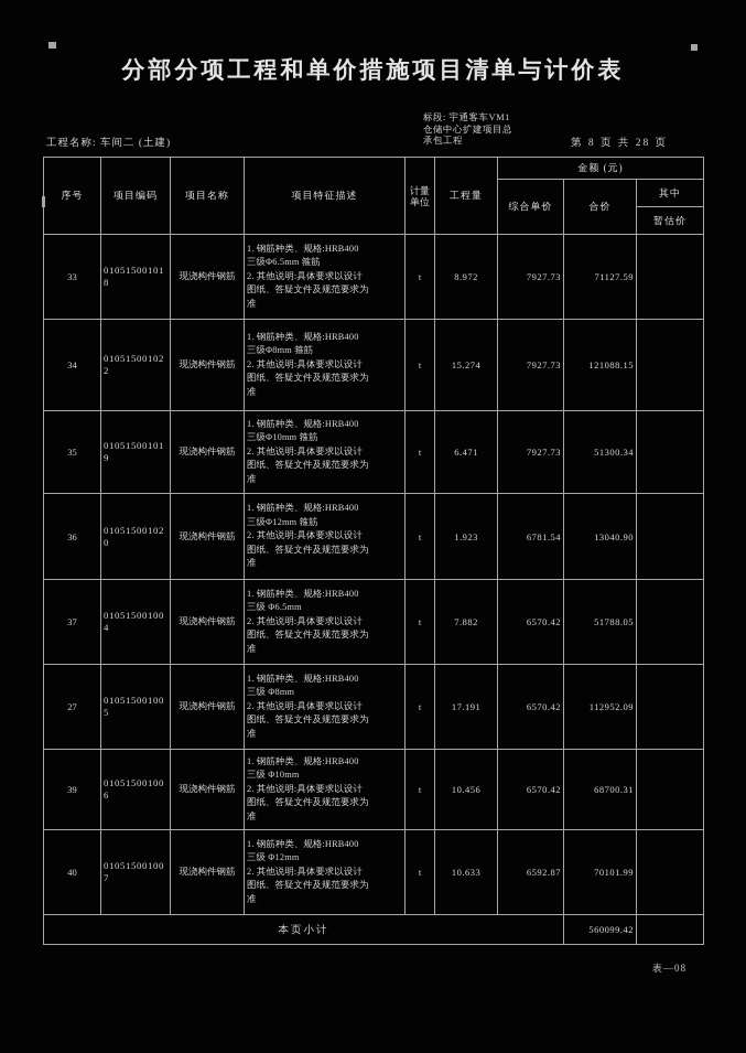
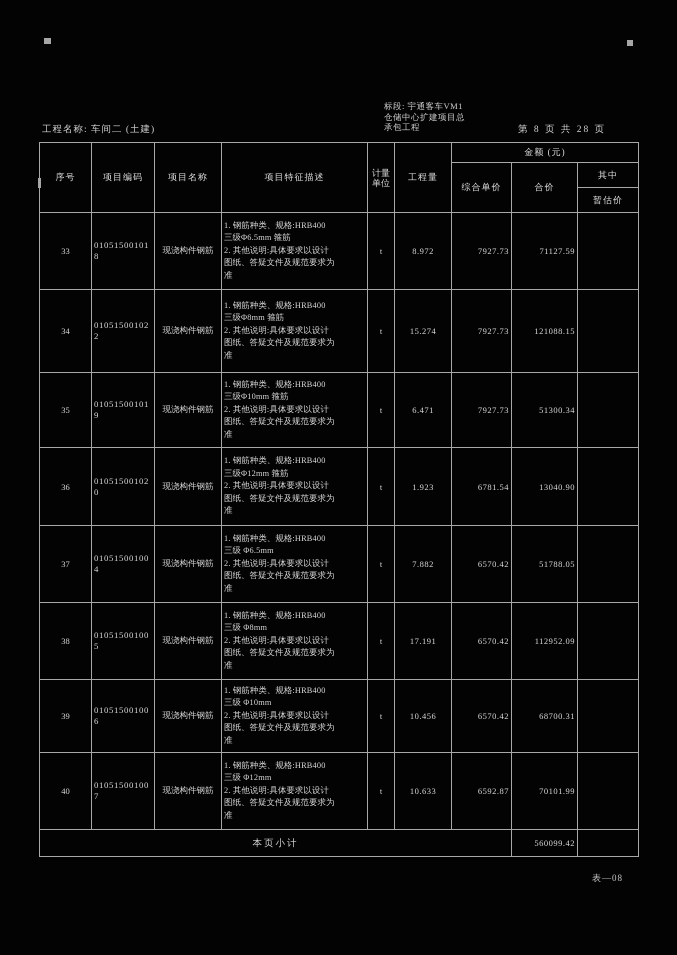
- 分部分项工程和单价措施项目清单与计价表
  标段: 宇通客车VM1
  仓储中心扩建项目总
  承包工程
  工程名称: 车间二 (土建)
  第 8 页 共 28 页
  序号	项目编码	项目名称	项目特征描述	计量 单位	工程量	金额 (元)
  综合单价	合价	其中
  暂估价
  33	010515001018	现浇构件钢筋	1. 钢筋种类、规格:HRB400 三级Φ6.5mm 箍筋 2. 其他说明:具体要求以设计 图纸、答疑文件及规范要求为 准	t	8.972	7927.73	71127.59
  34	010515001022	现浇构件钢筋	1. 钢筋种类、规格:HRB400 三级Φ8mm 箍筋 2. 其他说明:具体要求以设计 图纸、答疑文件及规范要求为 准	t	15.274	7927.73	121088.15
  35	010515001019	现浇构件钢筋	1. 钢筋种类、规格:HRB400 三级Φ10mm 箍筋 2. 其他说明:具体要求以设计 图纸、答疑文件及规范要求为 准	t	6.471	7927.73	51300.34
  36	010515001020	现浇构件钢筋	1. 钢筋种类、规格:HRB400 三级Φ12mm 箍筋 2. 其他说明:具体要求以设计 图纸、答疑文件及规范要求为 准	t	1.923	6781.54	13040.90
  37	010515001004	现浇构件钢筋	1. 钢筋种类、规格:HRB400 三级 Φ6.5mm 2. 其他说明:具体要求以设计 图纸、答疑文件及规范要求为 准	t	7.882	6570.42	51788.05
- 27	010515001005	现浇构件钢筋	1. 钢筋种类、规格:HRB400 三级 Φ8mm 2. 其他说明:具体要求以设计 图纸、答疑文件及规范要求为 准	t	17.191	6570.42	112952.09
+ 38	010515001005	现浇构件钢筋	1. 钢筋种类、规格:HRB400 三级 Φ8mm 2. 其他说明:具体要求以设计 图纸、答疑文件及规范要求为 准	t	17.191	6570.42	112952.09
  39	010515001006	现浇构件钢筋	1. 钢筋种类、规格:HRB400 三级 Φ10mm 2. 其他说明:具体要求以设计 图纸、答疑文件及规范要求为 准	t	10.456	6570.42	68700.31
  40	010515001007	现浇构件钢筋	1. 钢筋种类、规格:HRB400 三级 Φ12mm 2. 其他说明:具体要求以设计 图纸、答疑文件及规范要求为 准	t	10.633	6592.87	70101.99
  本页小计	560099.42
  表—08
